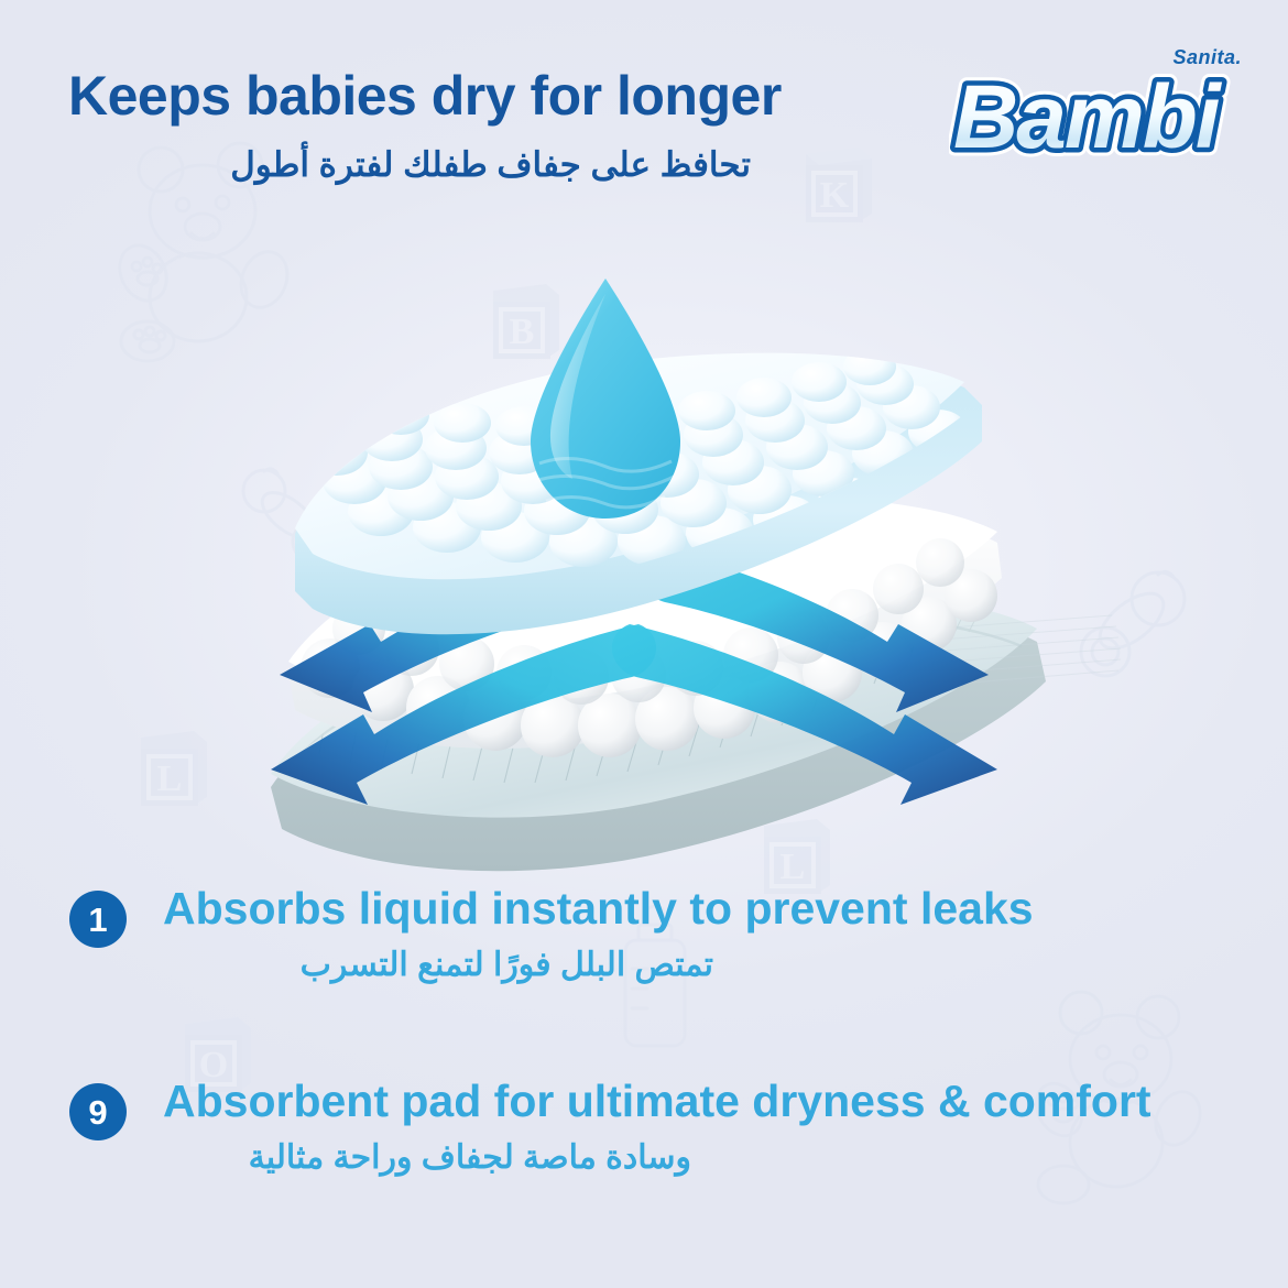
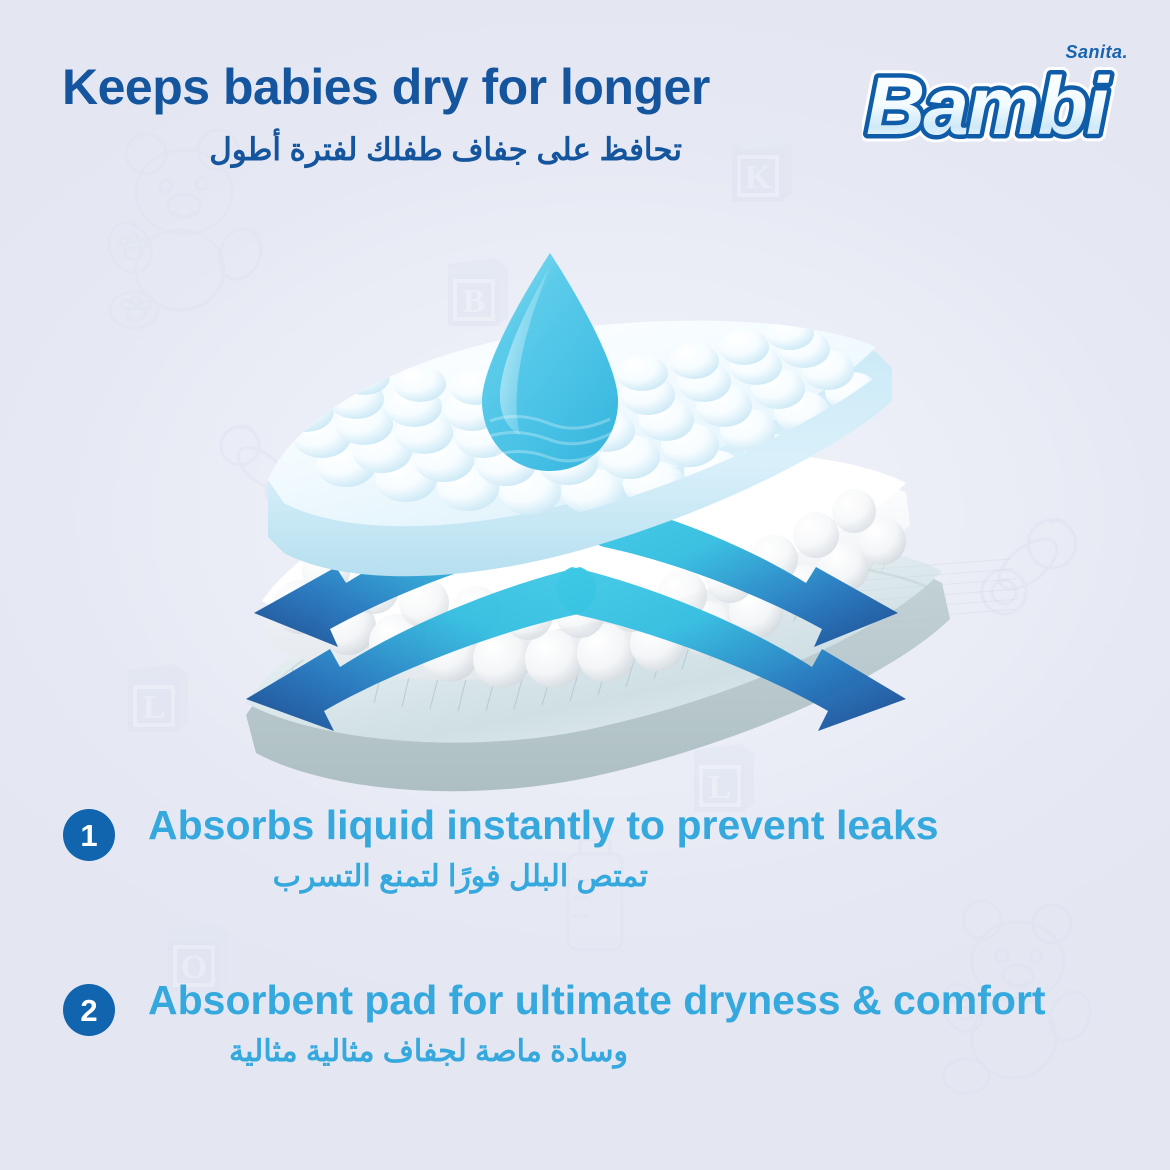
  O
  Keeps babies dry for longer
  تحافظ على جفاف طفلك لفترة أطول
  Sanita.
  Bambi
  1
  Absorbs liquid instantly to prevent leaks
  تمتص البلل فورًا لتمنع التسرب
- 9
+ 2
  Absorbent pad for ultimate dryness & comfort
- وسادة ماصة لجفاف وراحة مثالية
+ وسادة ماصة لجفاف مثالية مثالية
